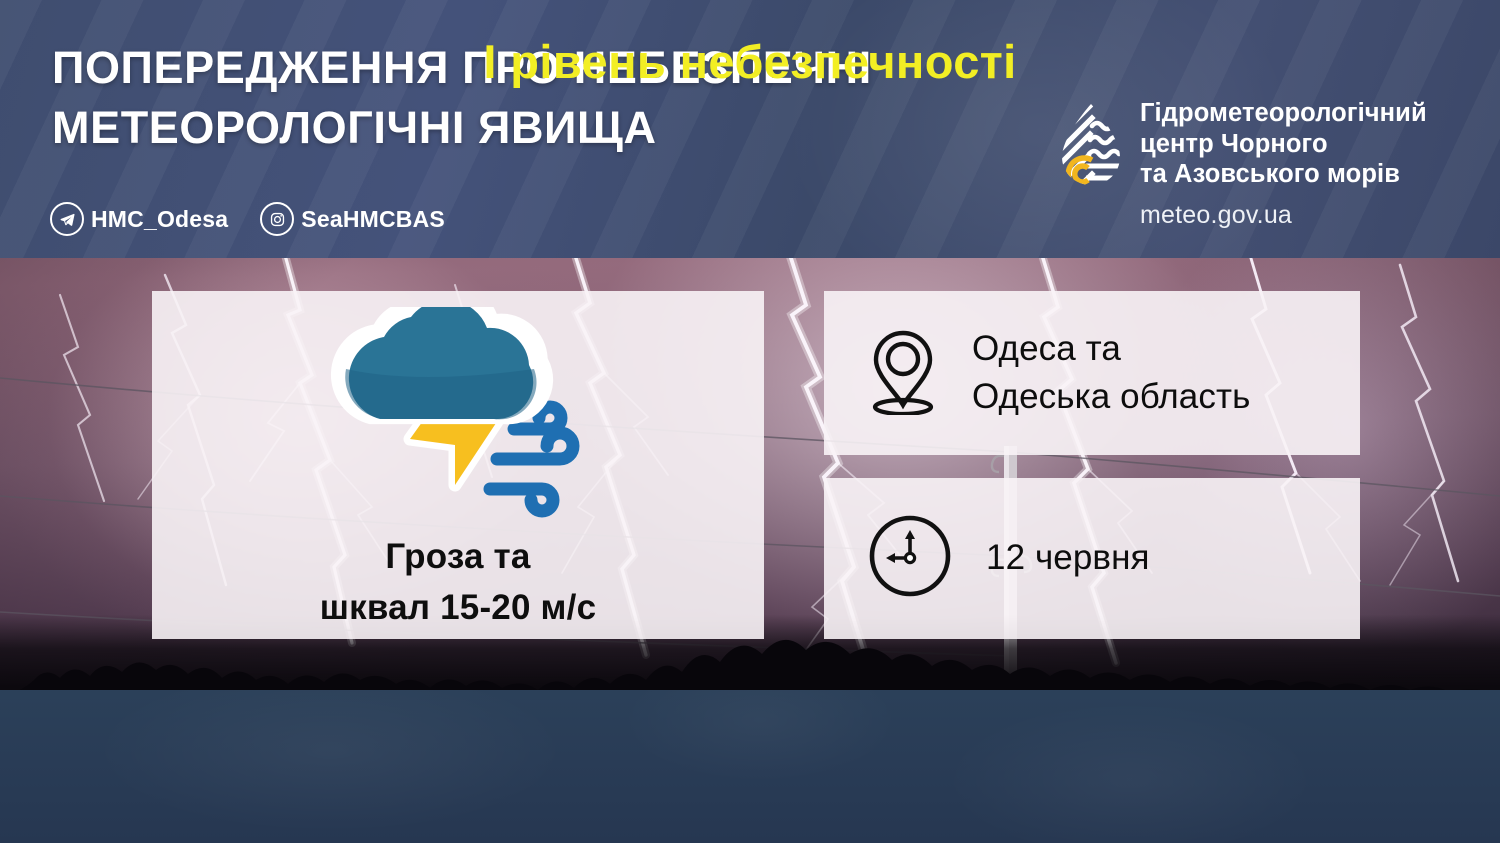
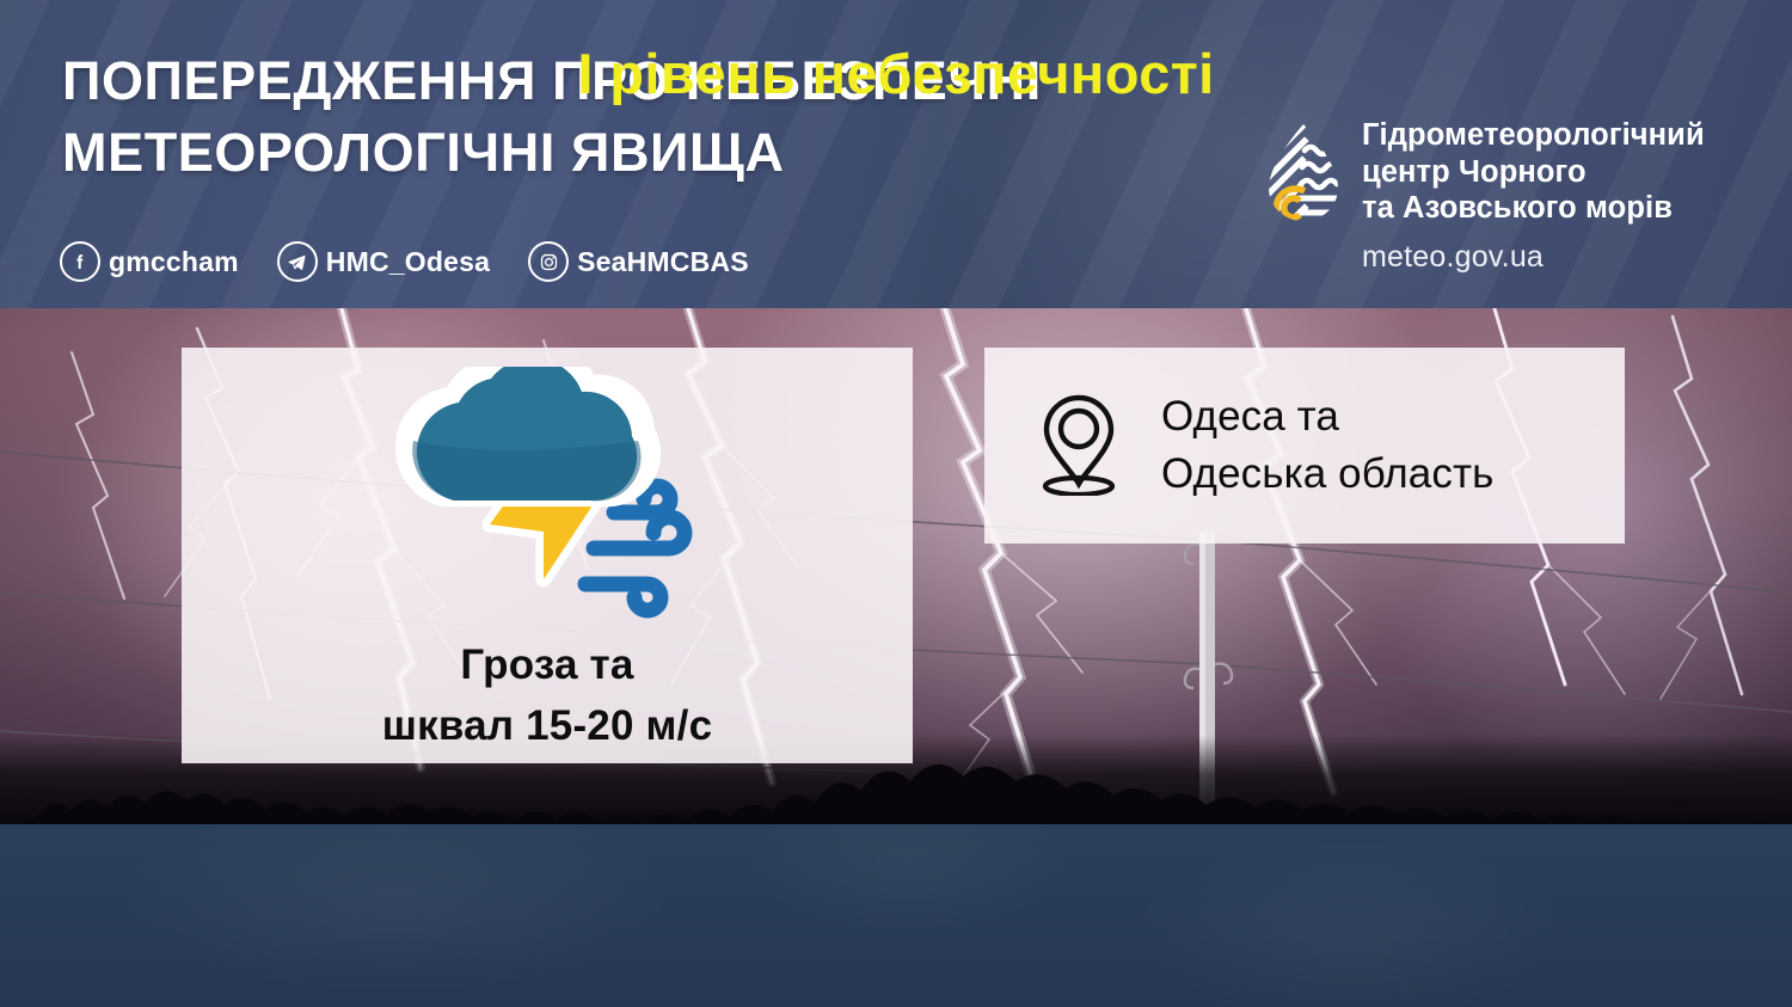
  ПОПЕРЕДЖЕННЯ ПРО НЕБЕЗПЕЧНІ
  МЕТЕОРОЛОГІЧНІ ЯВИЩА
+ gmccham
  HMC_Odesa
  SeaHMCBAS
  Гідрометеорологічний
  центр Чорного
  та Азовського морів
  meteo.gov.ua
  Гроза та
  шквал 15-20 м/с
  Одеса та
  Одеська область
- 12 червня
  І рівень небезпечності
